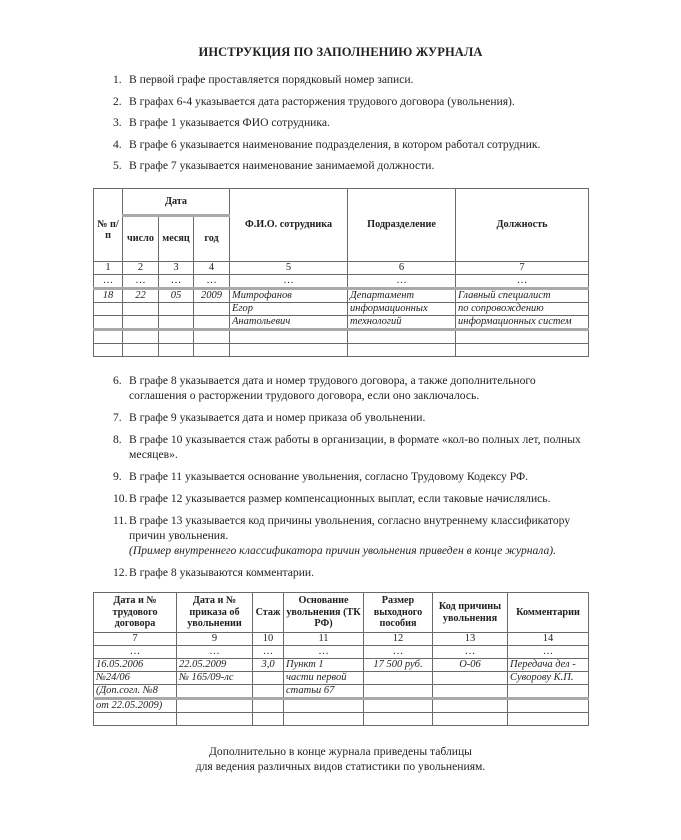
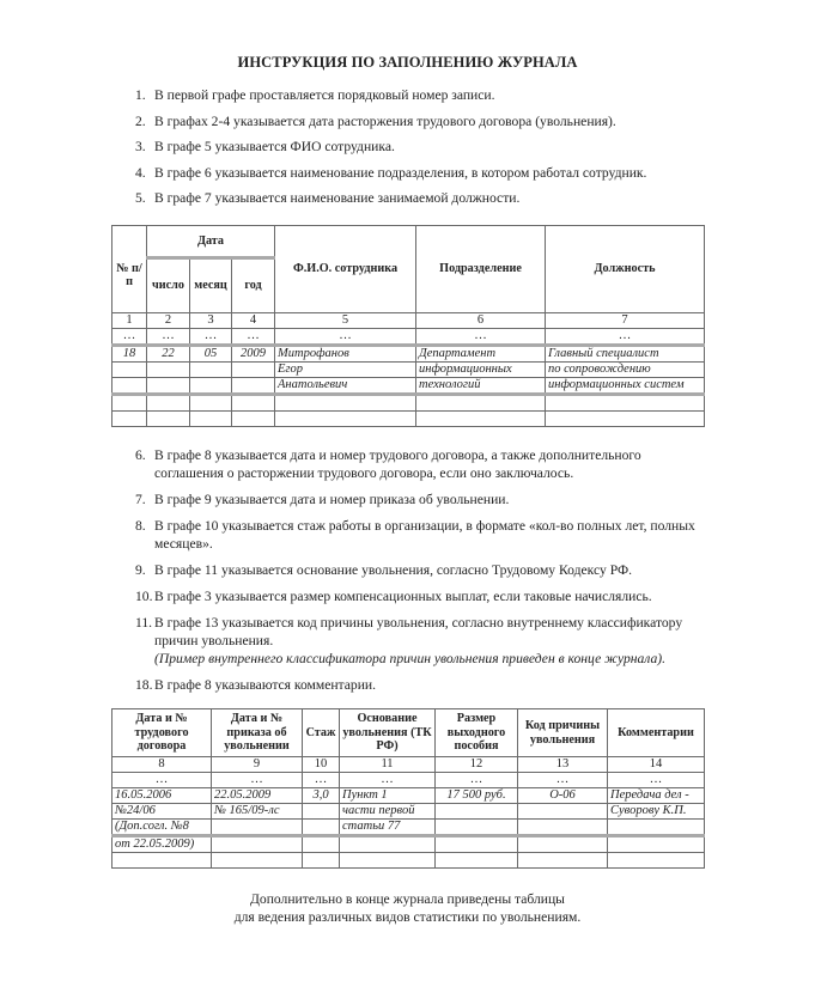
  ИНСТРУКЦИЯ ПО ЗАПОЛНЕНИЮ ЖУРНАЛА
  1.
  В первой графе проставляется порядковый номер записи.
  2.
- В графах 6-4 указывается дата расторжения трудового договора (увольнения).
+ В графах 2-4 указывается дата расторжения трудового договора (увольнения).
  3.
- В графе 1 указывается ФИО сотрудника.
+ В графе 5 указывается ФИО сотрудника.
  4.
  В графе 6 указывается наименование подразделения, в котором работал сотрудник.
  5.
  В графе 7 указывается наименование занимаемой должности.
  № п/п	Дата	Ф.И.О. сотрудника	Подразделение	Должность
  число	месяц	год
  1	2	3	4	5	6	7
  …	…	…	…	…	…	…
  18	22	05	2009	Митрофанов	Департамент	Главный специалист
  				Егор	информационных	по сопровождению
  				Анатольевич	технологий	информационных систем
  6.
  В графе 8 указывается дата и номер трудового договора, а также дополнительного соглашения о расторжении трудового договора, если оно заключалось.
  7.
  В графе 9 указывается дата и номер приказа об увольнении.
  8.
  В графе 10 указывается стаж работы в организации, в формате «кол-во полных лет, полных месяцев».
  9.
  В графе 11 указывается основание увольнения, согласно Трудовому Кодексу РФ.
  10.
- В графе 12 указывается размер компенсационных выплат, если таковые начислялись.
+ В графе 3 указывается размер компенсационных выплат, если таковые начислялись.
  11.
  В графе 13 указывается код причины увольнения, согласно внутреннему классификатору причин увольнения.
  (Пример внутреннего классификатора причин увольнения приведен в конце журнала).
- 12.
+ 18.
  В графе 8 указываются комментарии.
  Дата и № трудового договора	Дата и № приказа об увольнении	Стаж	Основание увольнения (ТК РФ)	Размер выходного пособия	Код причины увольнения	Комментарии
- 7	9	10	11	12	13	14
+ 8	9	10	11	12	13	14
  …	…	…	…	…	…	…
  16.05.2006	22.05.2009	3,0	Пункт 1	17 500 руб.	О-06	Передача дел -
  №24/06	№ 165/09-лс		части первой			Суворову К.П.
- (Доп.согл. №8			статьи 67
+ (Доп.согл. №8			статьи 77
  от 22.05.2009)
  Дополнительно в конце журнала приведены таблицы
  для ведения различных видов статистики по увольнениям.
